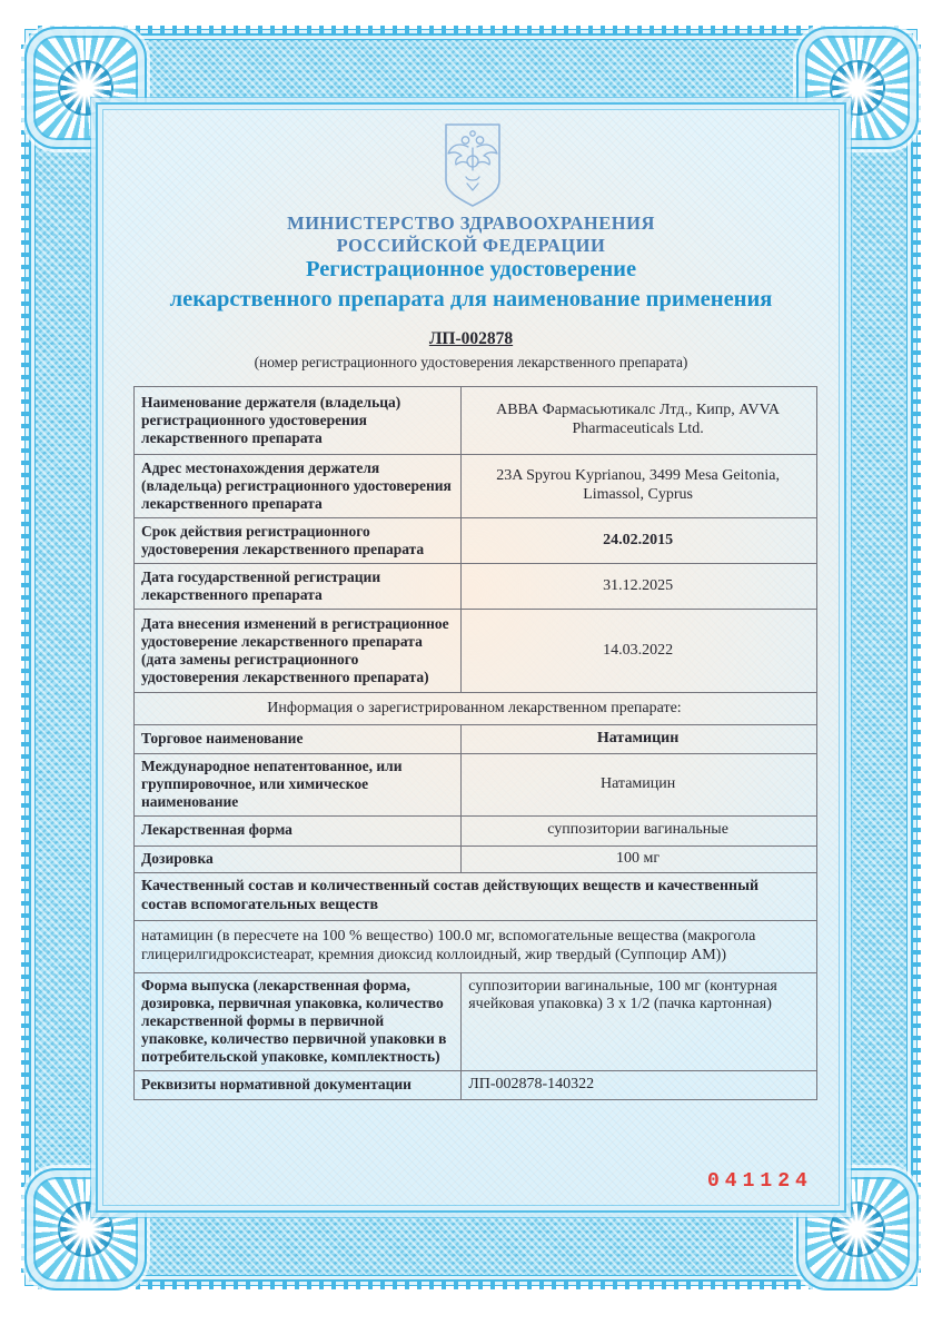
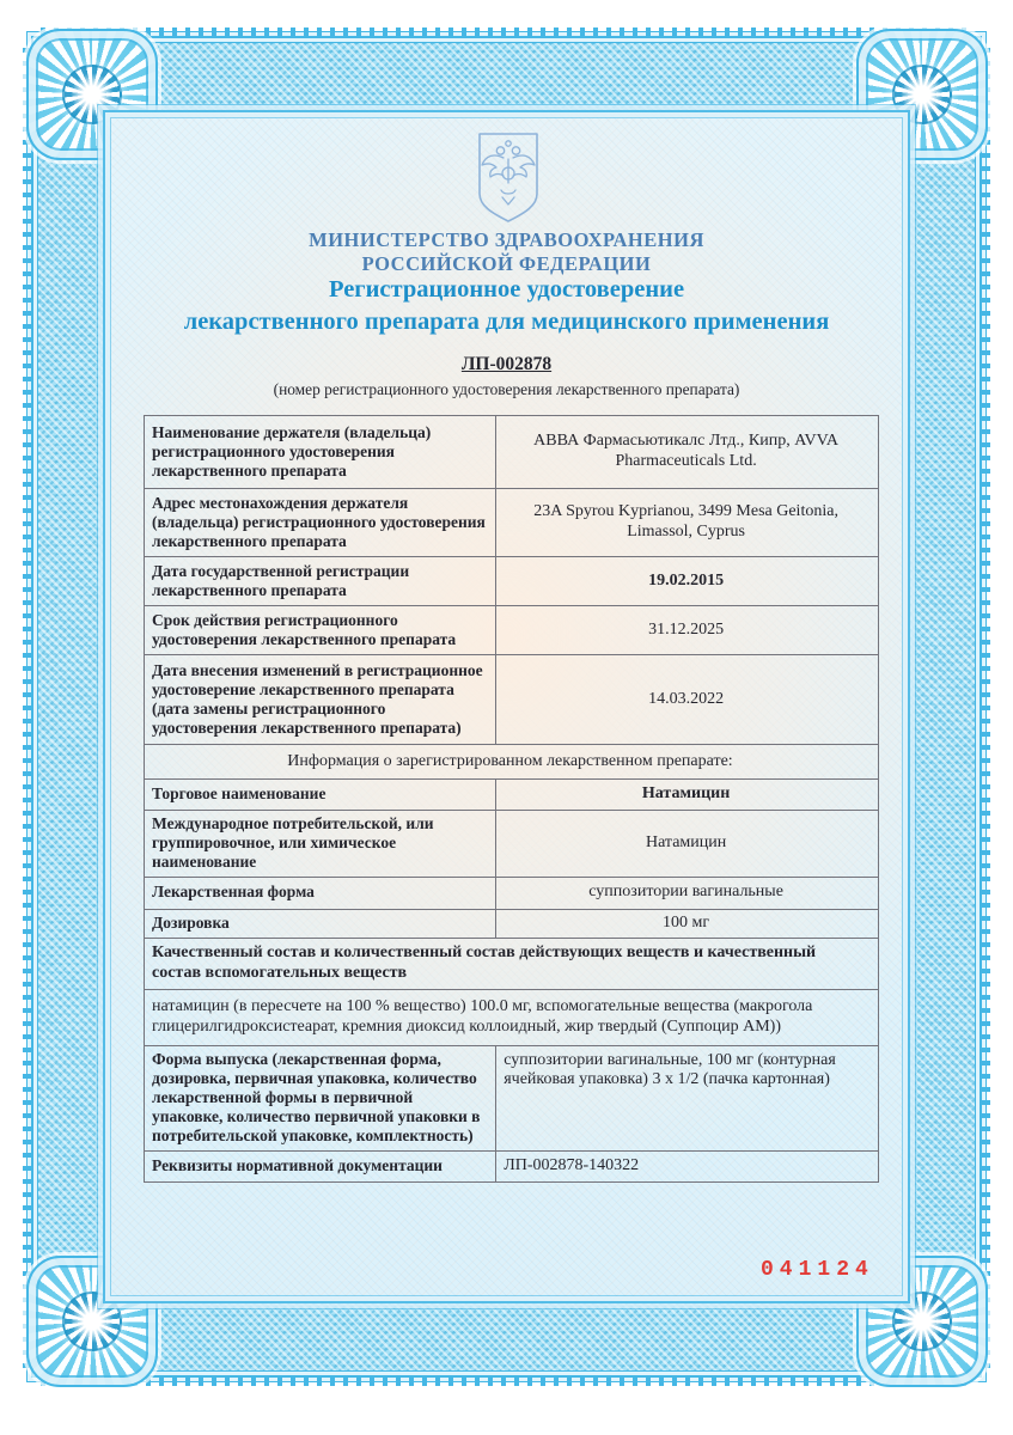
  МИНИСТЕРСТВО ЗДРАВООХРАНЕНИЯ
  РОССИЙСКОЙ ФЕДЕРАЦИИ
  Регистрационное удостоверение
- лекарственного препарата для наименование применения
+ лекарственного препарата для медицинского применения
  ЛП-002878
  (номер регистрационного удостоверения лекарственного препарата)
  Наименование держателя (владельца) регистрационного удостоверения лекарственного препарата
  АВВА Фармасьютикалс Лтд., Кипр, AVVA Pharmaceuticals Ltd.
  Адрес местонахождения держателя (владельца) регистрационного удостоверения лекарственного препарата
  23A Spyrou Kyprianou, 3499 Mesa Geitonia, Limassol, Cyprus
- Срок действия регистрационного удостоверения лекарственного препарата
+ Дата государственной регистрации лекарственного препарата
- 24.02.2015
+ 19.02.2015
- Дата государственной регистрации лекарственного препарата
+ Срок действия регистрационного удостоверения лекарственного препарата
  31.12.2025
  Дата внесения изменений в регистрационное удостоверение лекарственного препарата (дата замены регистрационного удостоверения лекарственного препарата)
  14.03.2022
  Информация о зарегистрированном лекарственном препарате:
  Торговое наименование
  Натамицин
- Международное непатентованное, или группировочное, или химическое наименование
+ Международное потребительской, или группировочное, или химическое наименование
  Натамицин
  Лекарственная форма
  суппозитории вагинальные
  Дозировка
  100 мг
  Качественный состав и количественный состав действующих веществ и качественный состав вспомогательных веществ
  натамицин (в пересчете на 100 % вещество) 100.0 мг, вспомогательные вещества (макрогола глицерилгидроксистеарат, кремния диоксид коллоидный, жир твердый (Суппоцир АМ))
  Форма выпуска (лекарственная форма, дозировка, первичная упаковка, количество лекарственной формы в первичной упаковке, количество первичной упаковки в потребительской упаковке, комплектность)
  суппозитории вагинальные, 100 мг (контурная ячейковая упаковка) 3 х 1/2 (пачка картонная)
  Реквизиты нормативной документации
  ЛП-002878-140322
  041124
